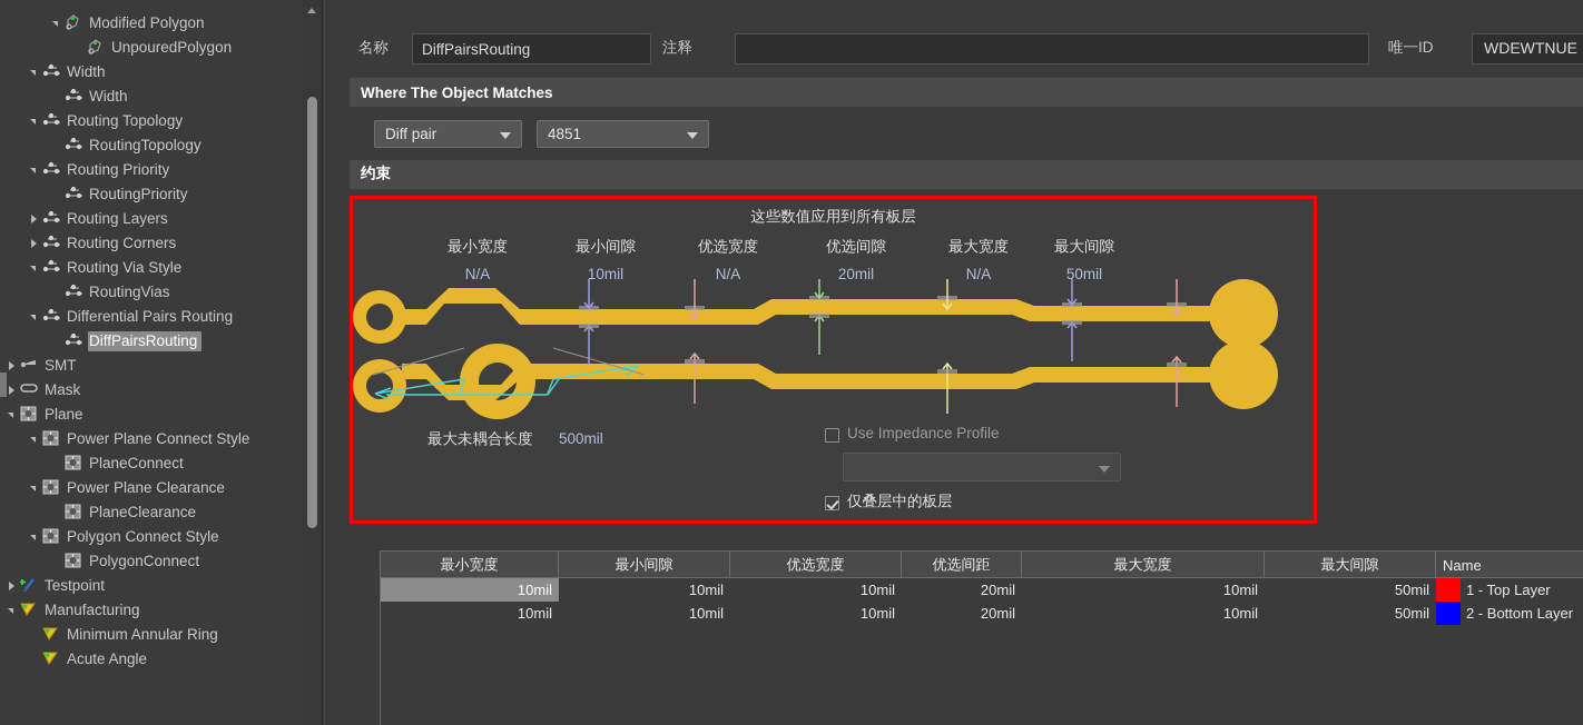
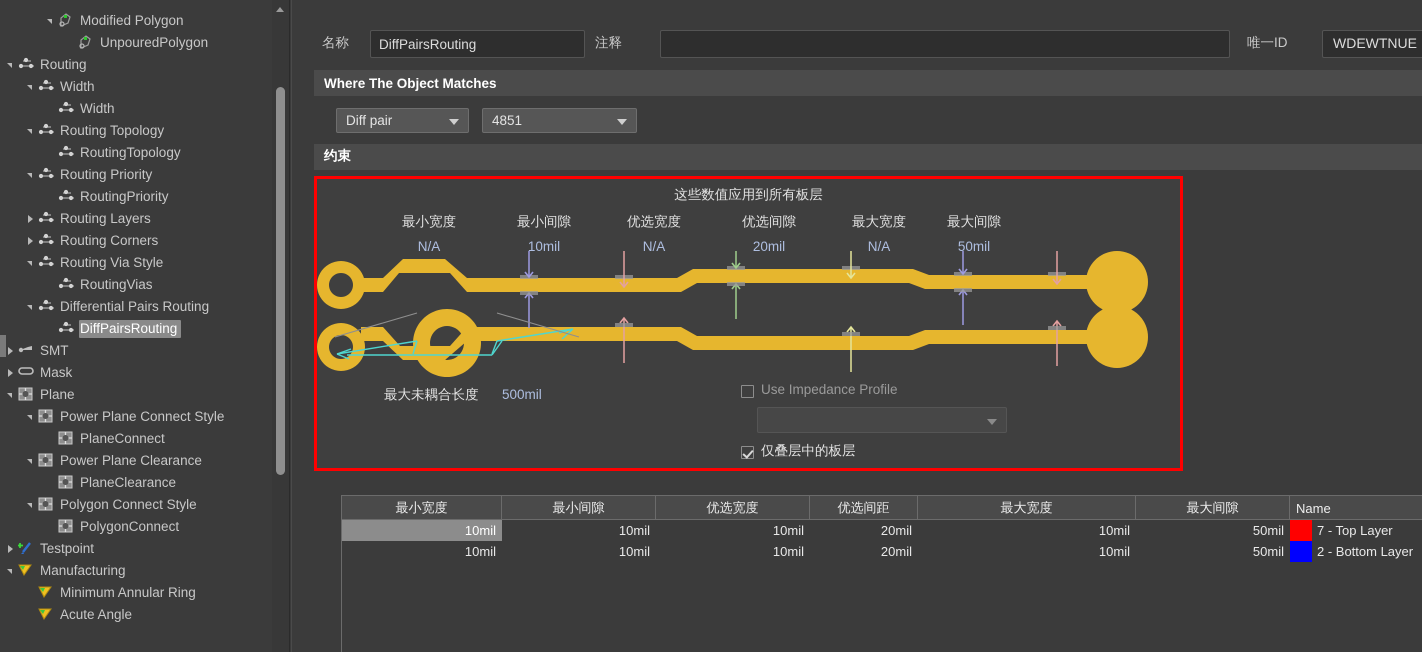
  Modified Polygon
  UnpouredPolygon
+ Routing
  Width
  Width
  Routing Topology
  RoutingTopology
  Routing Priority
  RoutingPriority
  Routing Layers
  Routing Corners
  Routing Via Style
  RoutingVias
  Differential Pairs Routing
  DiffPairsRouting
  SMT
  Mask
  Plane
  Power Plane Connect Style
  PlaneConnect
  Power Plane Clearance
  PlaneClearance
  Polygon Connect Style
  PolygonConnect
  Testpoint
  Manufacturing
  Minimum Annular Ring
  Acute Angle
  名称
  DiffPairsRouting
  注释
  唯一ID
  WDEWTNUE
  Where The Object Matches
  Diff pair
  4851
  约束
  这些数值应用到所有板层
  最小宽度
  N/A
  最小间隙
  10mil
  优选宽度
  N/A
  优选间隙
  20mil
  最大宽度
  N/A
  最大间隙
  50mil
  最大未耦合长度
  500mil
  Use Impedance Profile
  仅叠层中的板层
  最小宽度
  最小间隙
  优选宽度
  优选间距
  最大宽度
  最大间隙
  Name
  10mil
  10mil
  10mil
  20mil
  10mil
  50mil
- 1 - Top Layer
+ 7 - Top Layer
  10mil
  10mil
  10mil
  20mil
  10mil
  50mil
  2 - Bottom Layer
